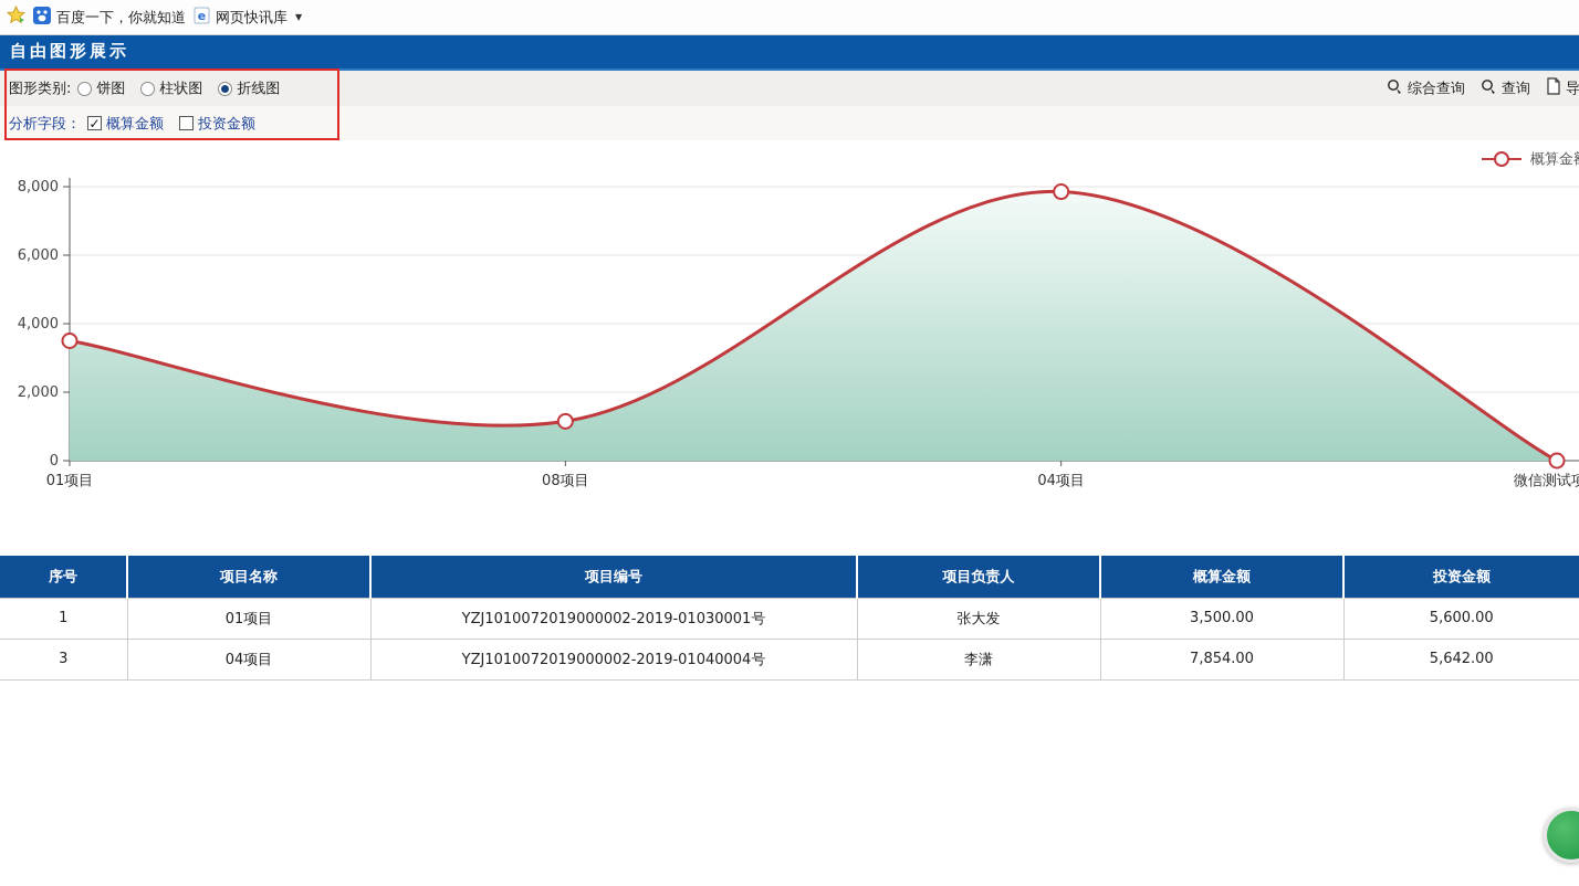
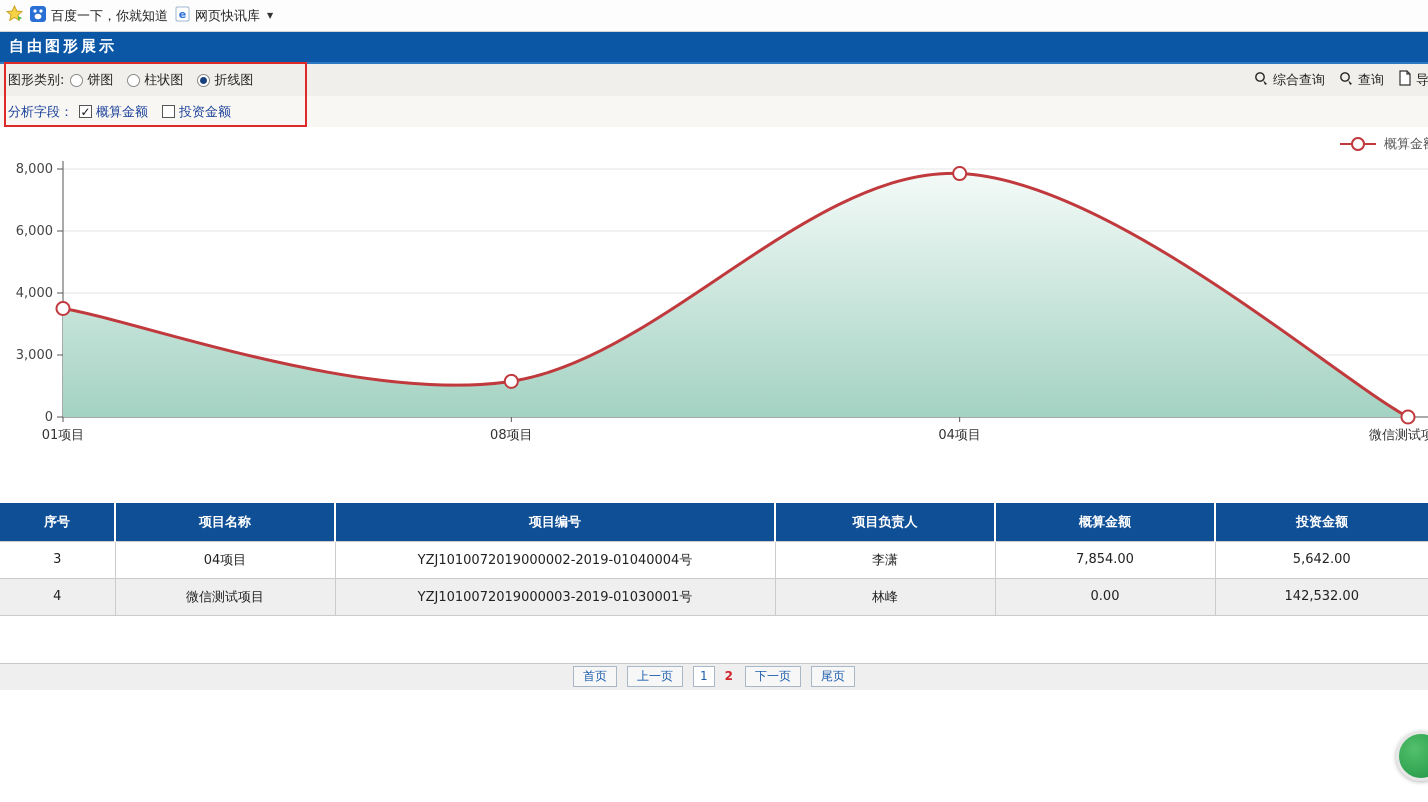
  百度一下，你就知道
  e
  网页快讯库
  ▼
  自由图形展示
  图形类别:
  饼图
  柱状图
  折线图
  综合查询
  查询
  分析字段：
  ✓
  概算金额
  投资金额
  0
- 2,000
+ 3,000
  4,000
  6,000
  8,000
  01项目
  08项目
  04项目
  概算金
  序号	项目名称	项目编号	项目负责人	概算金额	投资金额
- 1	01项目	YZJ1010072019000002-2019-01030001号	张大发	3,500.00	5,600.00
  3	04项目	YZJ1010072019000002-2019-01040004号	李潇	7,854.00	5,642.00
+ 4	微信测试项目	YZJ1010072019000003-2019-01030001号	林峰	0.00	142,532.00
+ 首页
+ 上一页
+ 1
+ 2
+ 下一页
+ 尾页
